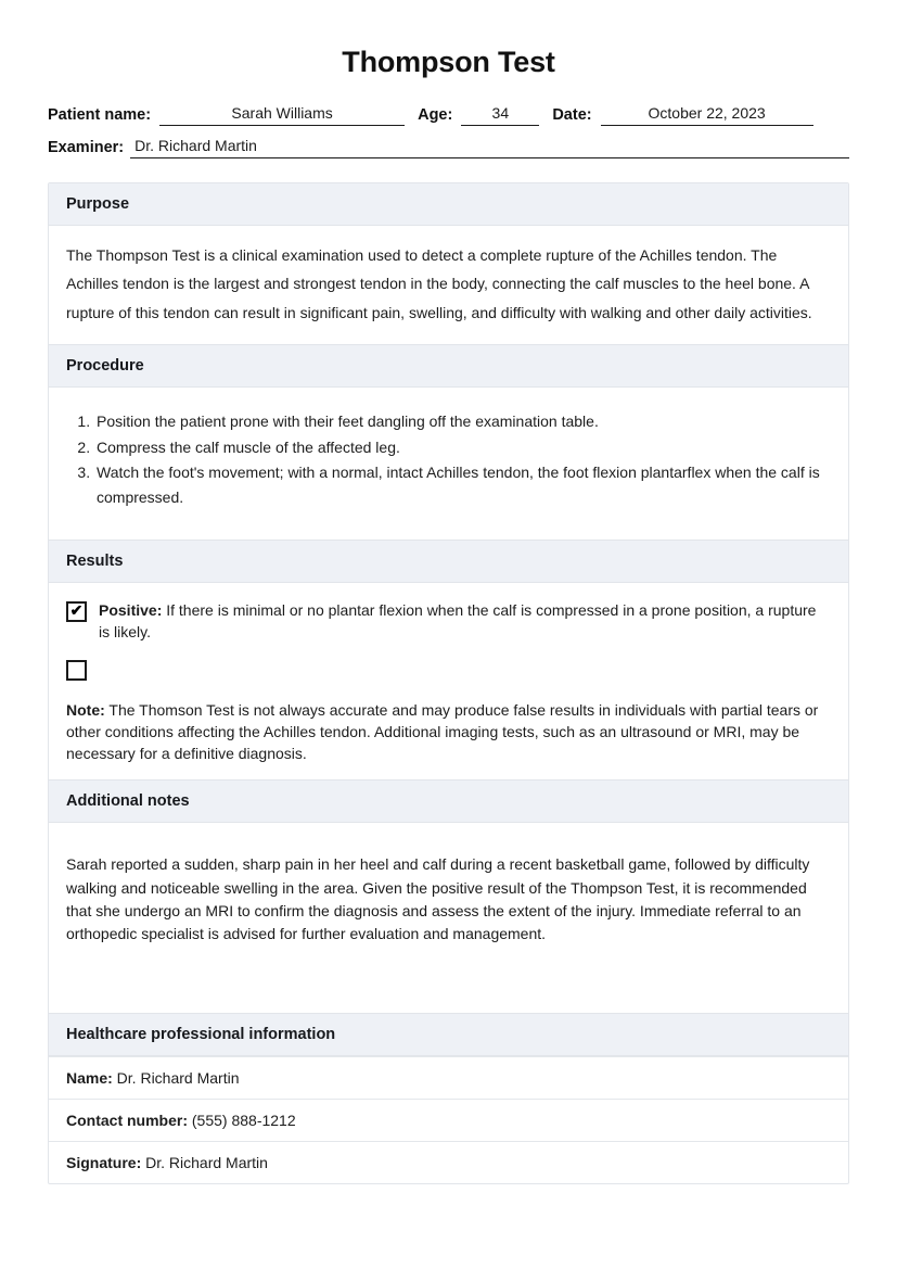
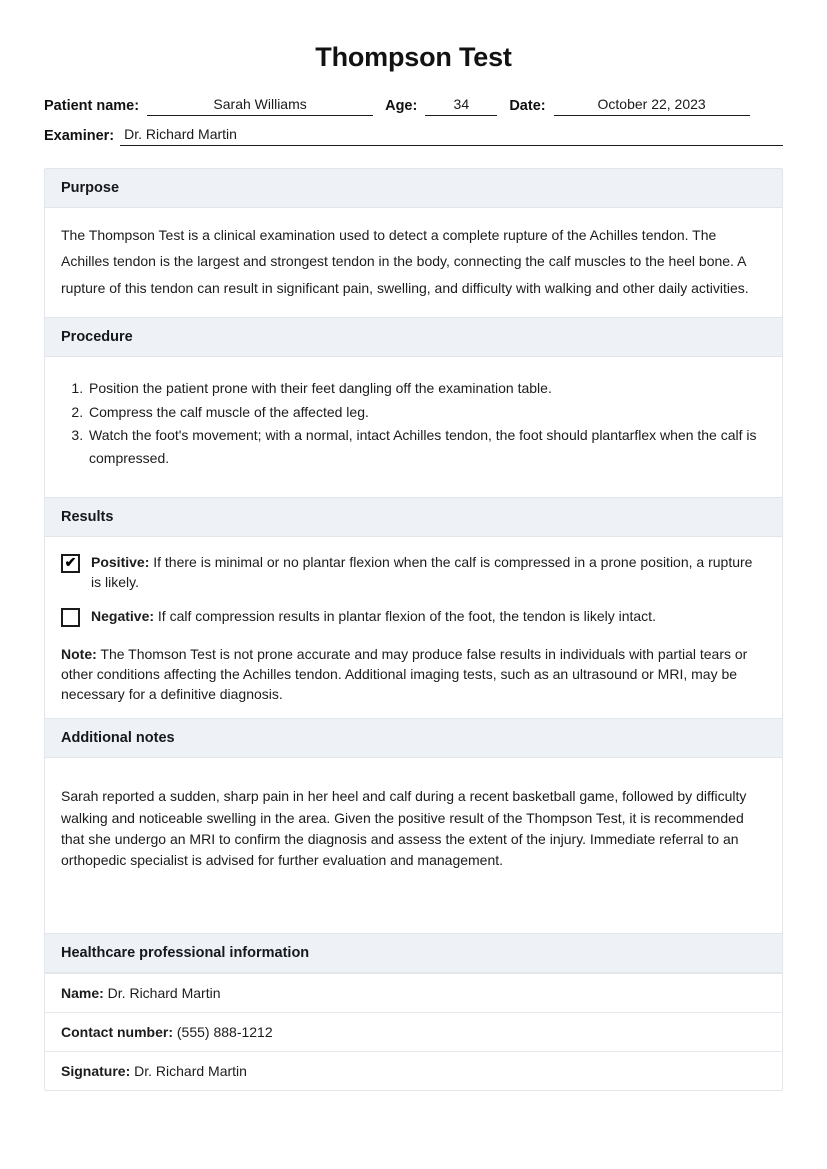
  Thompson Test
  Patient name:
  Sarah Williams
  Age:
  34
  Date:
  October 22, 2023
  Examiner:
  Dr. Richard Martin
  Purpose
  The Thompson Test is a clinical examination used to detect a complete rupture of the Achilles tendon. The Achilles tendon is the largest and strongest tendon in the body, connecting the calf muscles to the heel bone. A rupture of this tendon can result in significant pain, swelling, and difficulty with walking and other daily activities.
  Procedure
  Position the patient prone with their feet dangling off the examination table.
  Compress the calf muscle of the affected leg.
- Watch the foot's movement; with a normal, intact Achilles tendon, the foot flexion plantarflex when the calf is compressed.
+ Watch the foot's movement; with a normal, intact Achilles tendon, the foot should plantarflex when the calf is compressed.
  Results
  ✔
  Positive: If there is minimal or no plantar flexion when the calf is compressed in a prone position, a rupture is likely.
+ Negative: If calf compression results in plantar flexion of the foot, the tendon is likely intact.
- Note: The Thomson Test is not always accurate and may produce false results in individuals with partial tears or other conditions affecting the Achilles tendon. Additional imaging tests, such as an ultrasound or MRI, may be necessary for a definitive diagnosis.
+ Note: The Thomson Test is not prone accurate and may produce false results in individuals with partial tears or other conditions affecting the Achilles tendon. Additional imaging tests, such as an ultrasound or MRI, may be necessary for a definitive diagnosis.
  Additional notes
  Sarah reported a sudden, sharp pain in her heel and calf during a recent basketball game, followed by difficulty walking and noticeable swelling in the area. Given the positive result of the Thompson Test, it is recommended that she undergo an MRI to confirm the diagnosis and assess the extent of the injury. Immediate referral to an orthopedic specialist is advised for further evaluation and management.
  Healthcare professional information
  Name: Dr. Richard Martin
  Contact number: (555) 888-1212
  Signature: Dr. Richard Martin
